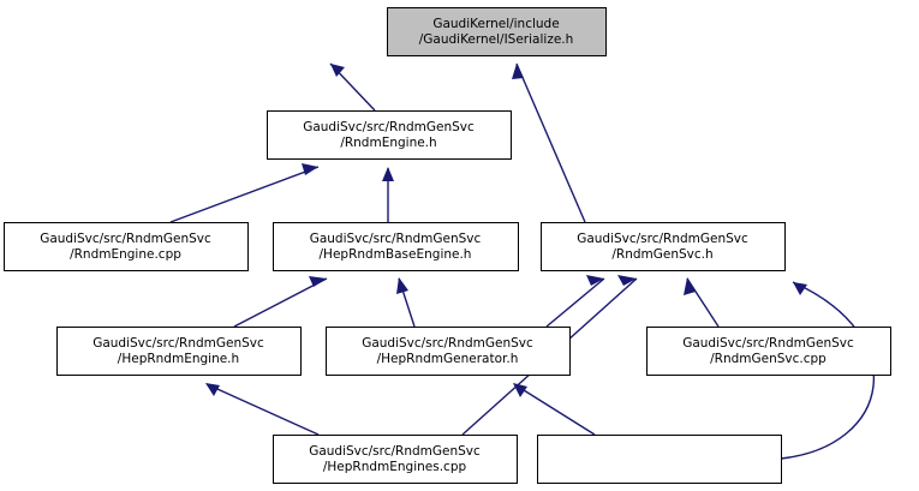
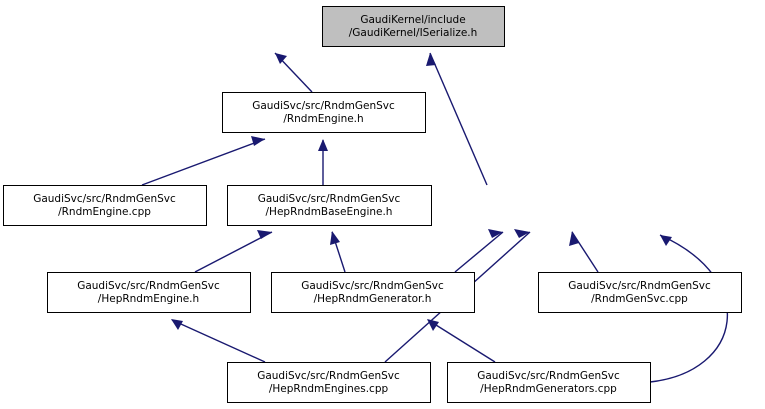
  GaudiKernel/include /GaudiKernel/ISerialize.h
  GaudiSvc/src/RndmGenSvc /RndmEngine.h
  GaudiSvc/src/RndmGenSvc /RndmEngine.cpp
  GaudiSvc/src/RndmGenSvc /HepRndmBaseEngine.h
- GaudiSvc/src/RndmGenSvc /RndmGenSvc.h
  GaudiSvc/src/RndmGenSvc /HepRndmEngine.h
  GaudiSvc/src/RndmGenSvc /HepRndmGenerator.h
  GaudiSvc/src/RndmGenSvc /RndmGenSvc.cpp
  GaudiSvc/src/RndmGenSvc /HepRndmEngines.cpp
+ GaudiSvc/src/RndmGenSvc /HepRndmGenerators.cpp
